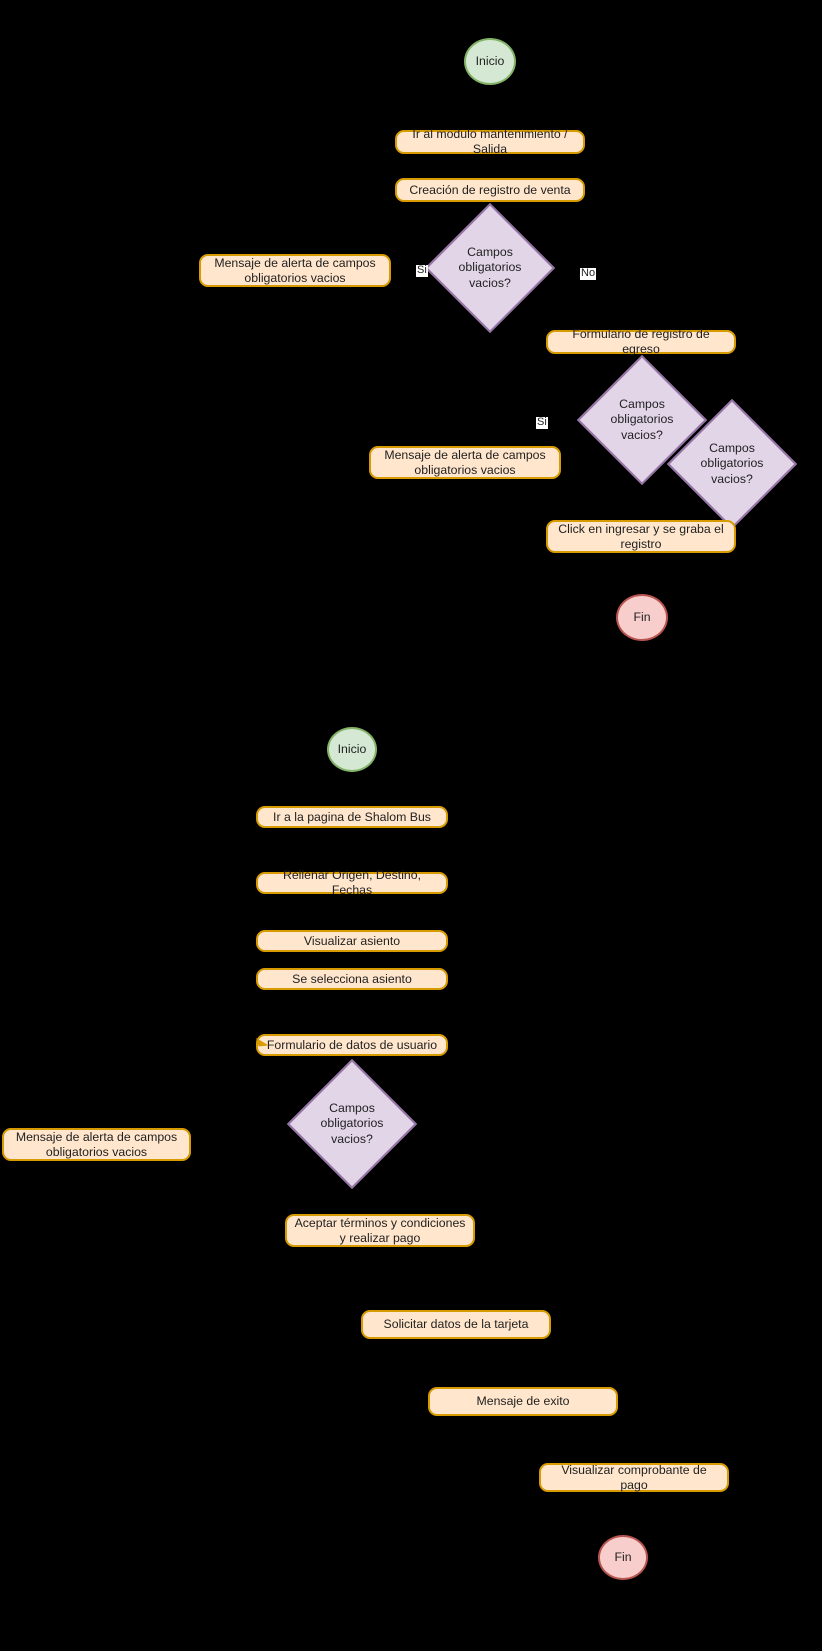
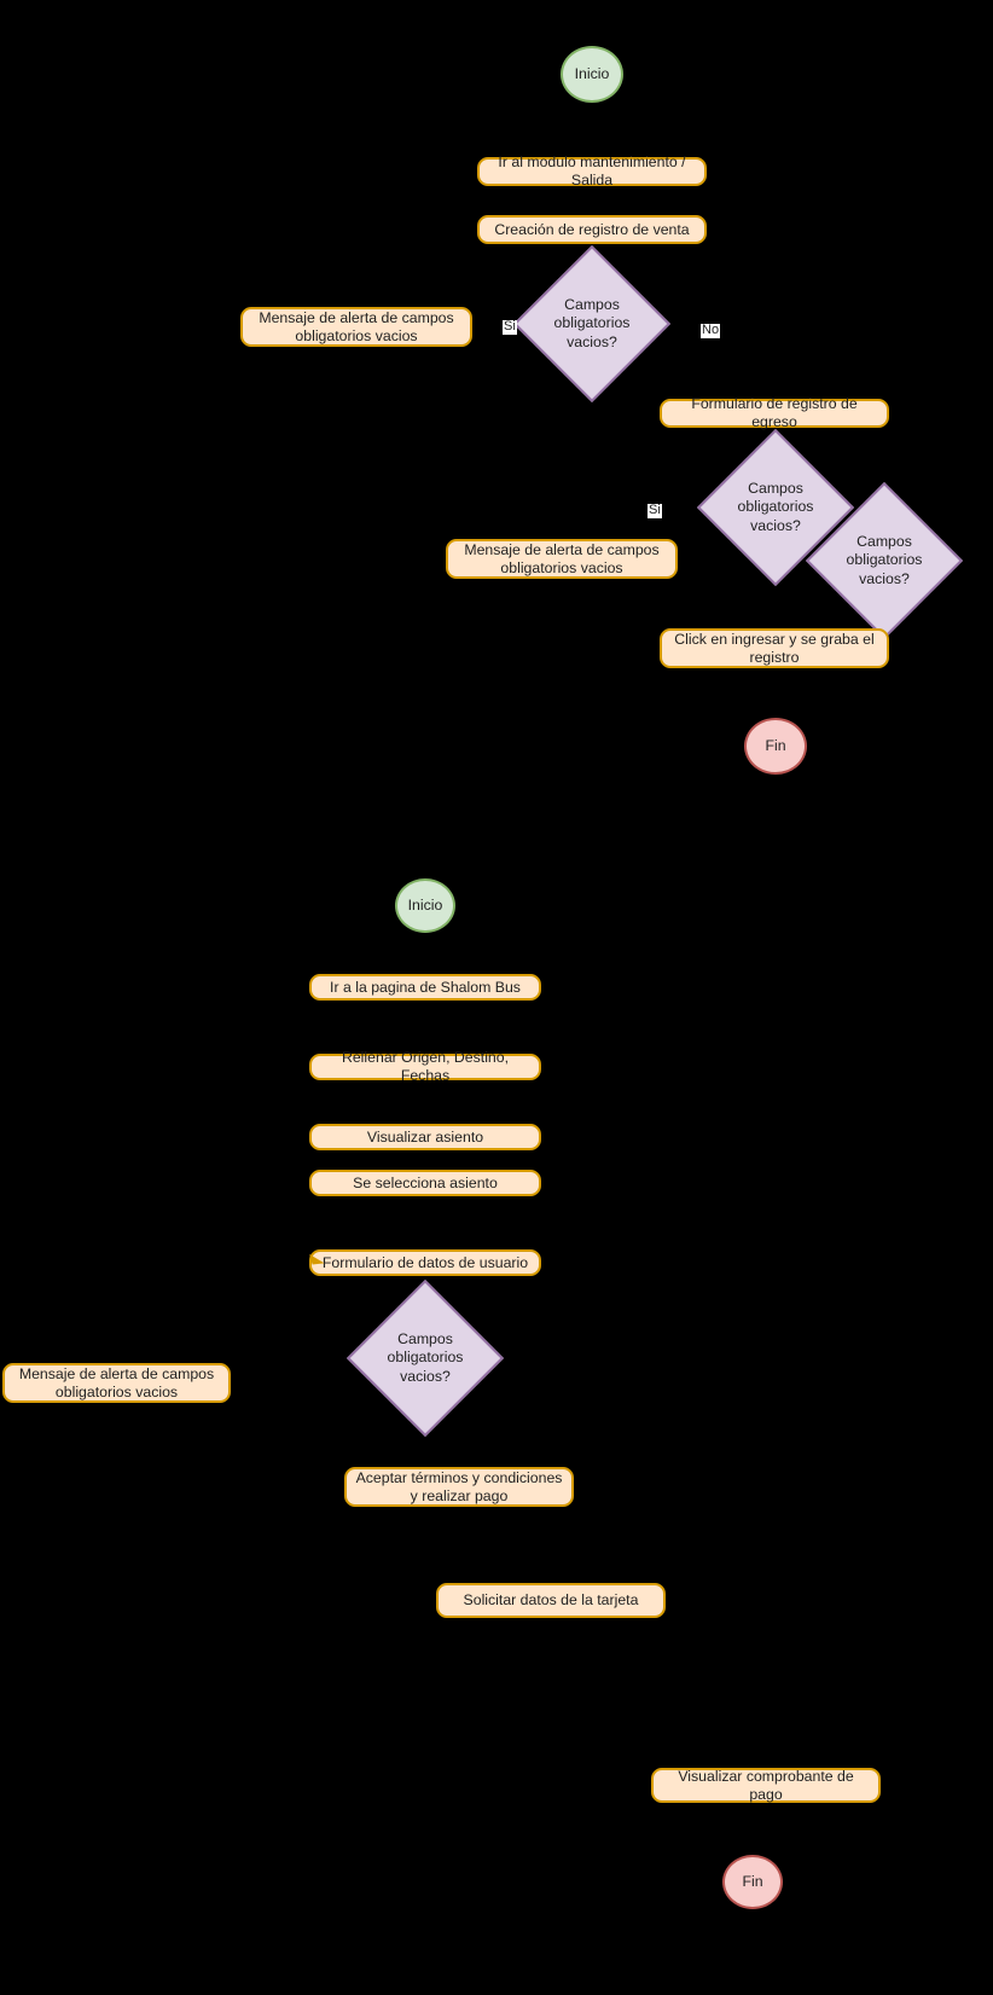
  Inicio
  Ir al modulo mantenimiento / Salida
  Creación de registro de venta
  Campos obligatorios vacios?
  Mensaje de alerta de campos obligatorios vacios
  Formulario de registro de egreso
  Campos obligatorios vacios?
  Campos obligatorios vacios?
  Mensaje de alerta de campos obligatorios vacios
  Click en ingresar y se graba el registro
  Fin
  Si
  No
  Si
  Inicio
  Ir a la pagina de Shalom Bus
  Rellenar Origen, Destino, Fechas
  Visualizar asiento
  Se selecciona asiento
  Formulario de datos de usuario
  Campos obligatorios vacios?
  Mensaje de alerta de campos obligatorios vacios
  Aceptar términos y condiciones y realizar pago
  Solicitar datos de la tarjeta
- Mensaje de exito
  Visualizar comprobante de pago
  Fin
